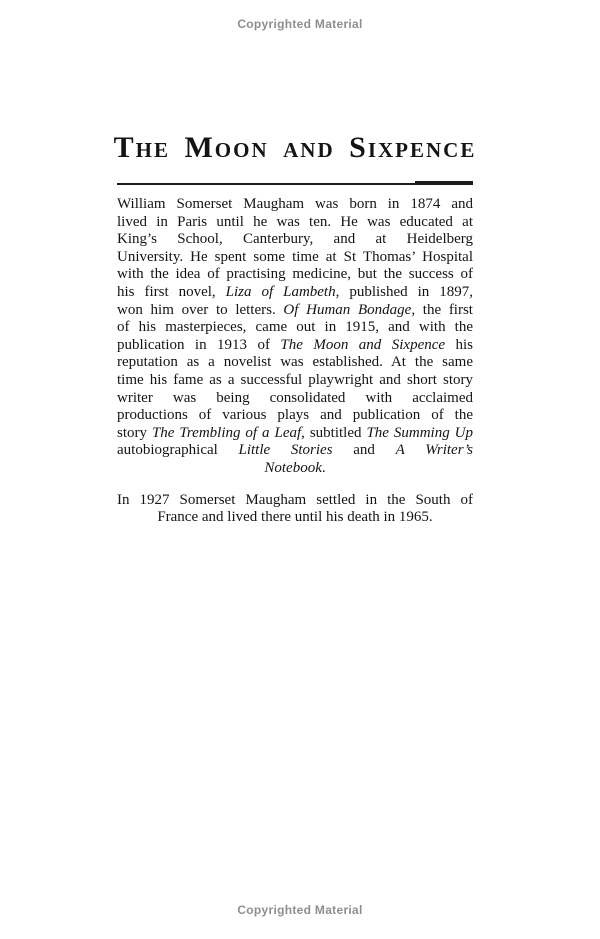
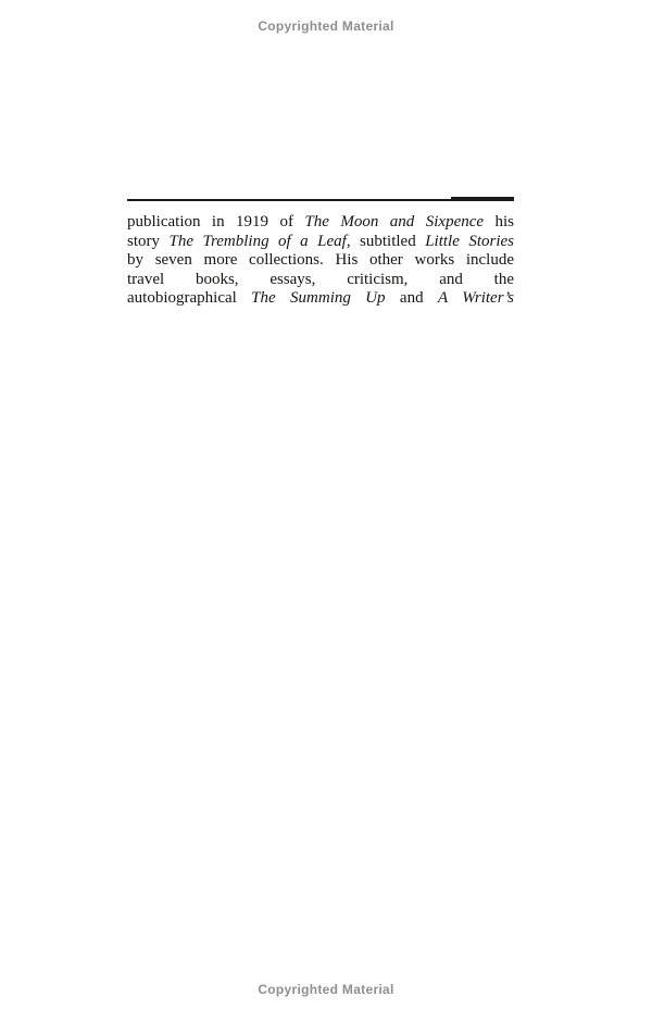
  Copyrighted Material
- The Moon and Sixpence
- William Somerset Maugham was born in 1874 and
- lived in Paris until he was ten. He was educated at
- King’s School, Canterbury, and at Heidelberg
- University. He spent some time at St Thomas’ Hospital
- with the idea of practising medicine, but the success of
- his first novel, Liza of Lambeth, published in 1897,
- won him over to letters. Of Human Bondage, the first
- of his masterpieces, came out in 1915, and with the
- publication in 1913 of The Moon and Sixpence his
+ publication in 1919 of The Moon and Sixpence his
- reputation as a novelist was established. At the same
- time his fame as a successful playwright and short story
- writer was being consolidated with acclaimed
- productions of various plays and publication of the
- story The Trembling of a Leaf, subtitled The Summing Up
+ story The Trembling of a Leaf, subtitled Little Stories
+ by seven more collections. His other works include
+ travel books, essays, criticism, and the
- autobiographical Little Stories and A Writer’s
+ autobiographical The Summing Up and A Writer’s
- Notebook.
- In 1927 Somerset Maugham settled in the South of
- France and lived there until his death in 1965.
  Copyrighted Material
